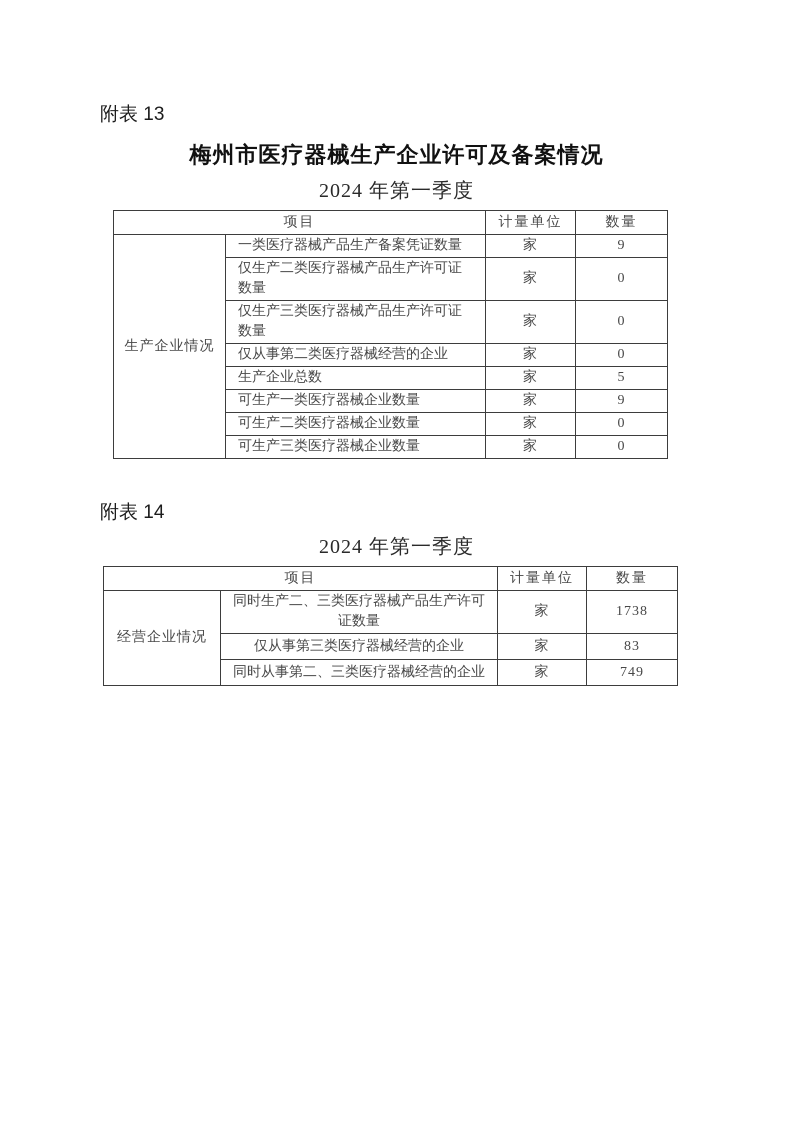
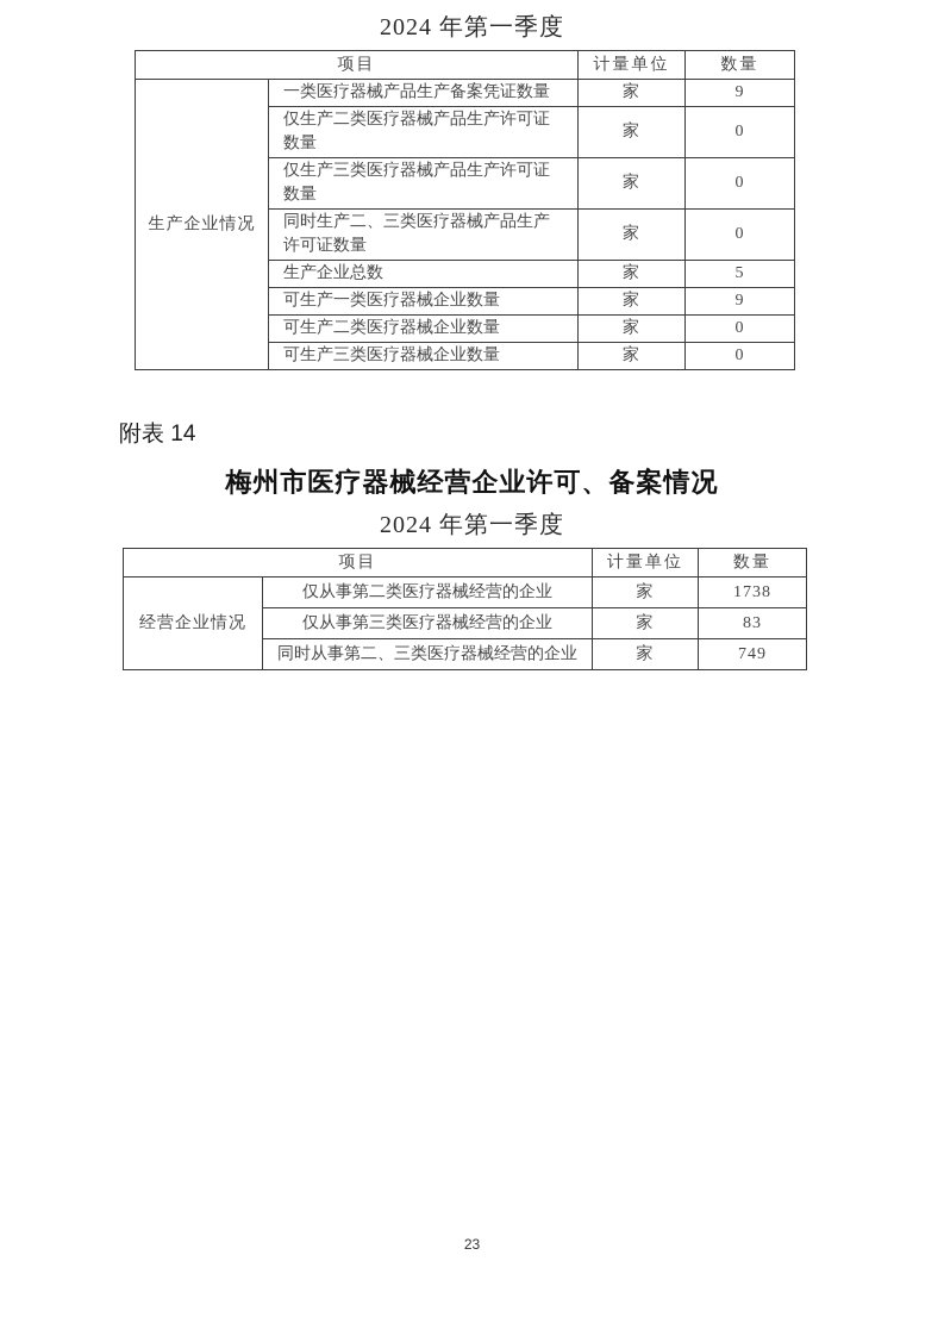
- 附表 13
- 梅州市医疗器械生产企业许可及备案情况
  2024 年第一季度
  项目	计量单位	数量
  生产企业情况	一类医疗器械产品生产备案凭证数量	家	9
  仅生产二类医疗器械产品生产许可证数量	家	0
  仅生产三类医疗器械产品生产许可证数量	家	0
- 仅从事第二类医疗器械经营的企业	家	0
+ 同时生产二、三类医疗器械产品生产许可证数量	家	0
  生产企业总数	家	5
  可生产一类医疗器械企业数量	家	9
  可生产二类医疗器械企业数量	家	0
  可生产三类医疗器械企业数量	家	0
  附表 14
+ 梅州市医疗器械经营企业许可、备案情况
  2024 年第一季度
  项目	计量单位	数量
- 经营企业情况	同时生产二、三类医疗器械产品生产许可证数量	家	1738
+ 经营企业情况	仅从事第二类医疗器械经营的企业	家	1738
  仅从事第三类医疗器械经营的企业	家	83
  同时从事第二、三类医疗器械经营的企业	家	749
+ 23
